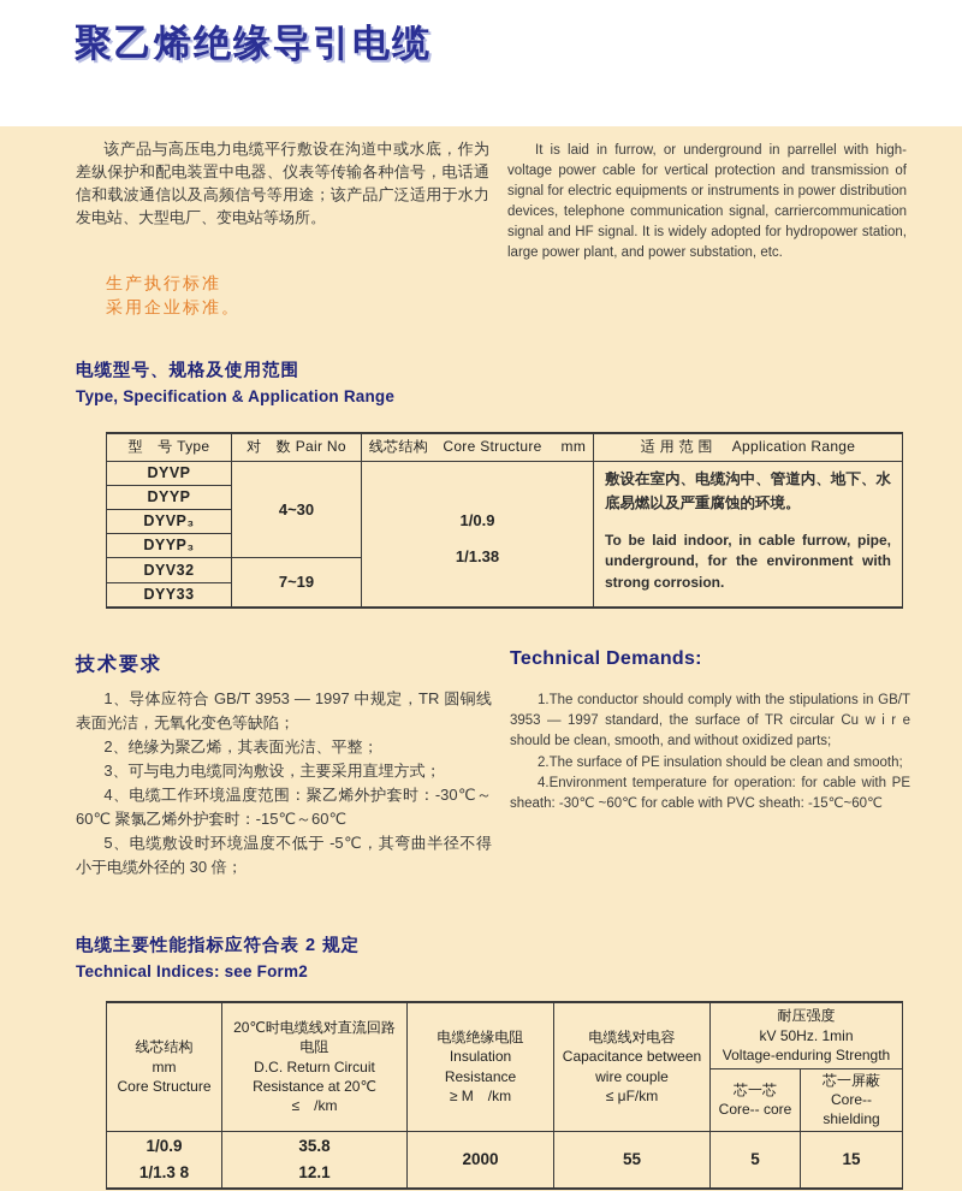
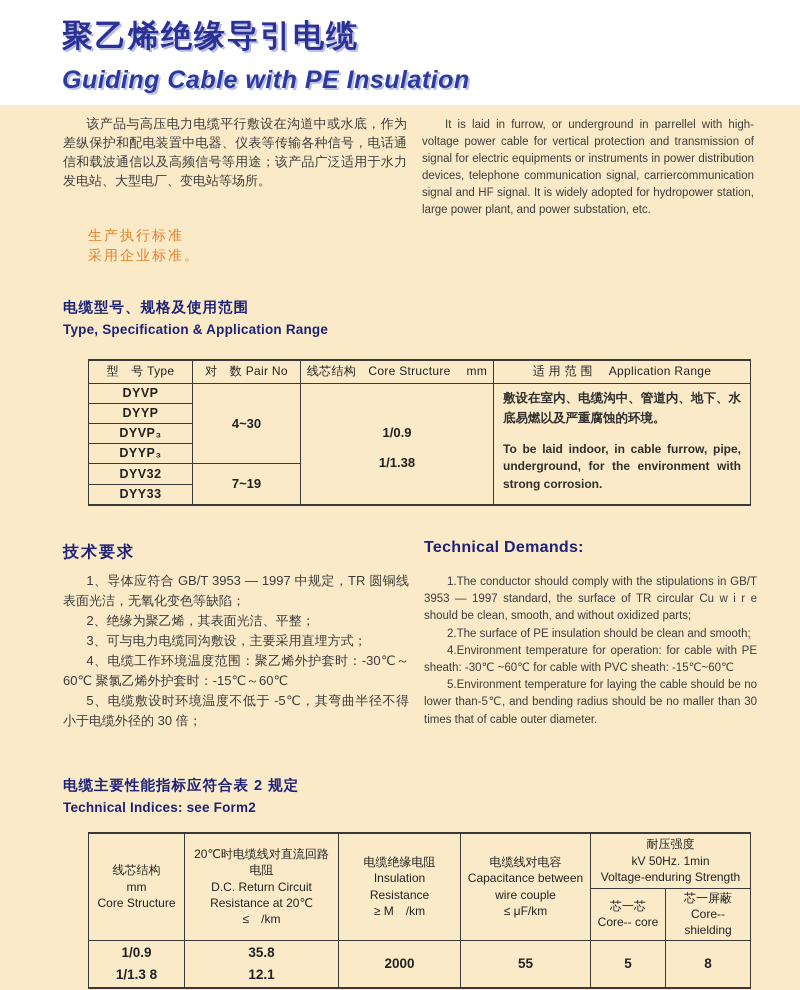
  聚乙烯绝缘导引电缆
+ Guiding Cable with PE Insulation
  该产品与高压电力电缆平行敷设在沟道中或水底，作为差纵保护和配电装置中电器、仪表等传输各种信号，电话通信和载波通信以及高频信号等用途；该产品广泛适用于水力发电站、大型电厂、变电站等场所。
  It is laid in furrow, or underground in parrellel with high-voltage power cable for vertical protection and transmission of signal for electric equipments or instruments in power distribution devices, telephone communication signal, carriercommunication signal and HF signal. It is widely adopted for hydropower station, large power plant, and power substation, etc.
  生产执行标准
  采用企业标准。
  电缆型号、规格及使用范围
  Type, Specification & Application Range
  型 号 Type	对 数 Pair No	线芯结构 Core Structure mm	适 用 范 围 Application Range
  DYVP	4~30	1/0.9 1/1.38	敷设在室内、电缆沟中、管道内、地下、水底易燃以及严重腐蚀的环境。 To be laid indoor, in cable furrow, pipe, underground, for the environment with strong corrosion.
  DYYP
  DYVP₃
  DYYP₃
  DYV32	7~19
  DYY33
  技术要求
  1、导体应符合 GB/T 3953 — 1997 中规定，TR 圆铜线表面光洁，无氧化变色等缺陷；
  2、绝缘为聚乙烯，其表面光洁、平整；
  3、可与电力电缆同沟敷设，主要采用直埋方式；
  4、电缆工作环境温度范围：聚乙烯外护套时：-30℃～60℃ 聚氯乙烯外护套时：-15℃～60℃
  5、电缆敷设时环境温度不低于 -5℃，其弯曲半径不得小于电缆外径的 30 倍；
  Technical Demands:
  1.The conductor should comply with the stipulations in GB/T 3953 — 1997 standard, the surface of TR circular Cu w i r e should be clean, smooth, and without oxidized parts;
  2.The surface of PE insulation should be clean and smooth;
  4.Environment temperature for operation: for cable with PE sheath: -30℃ ~60℃ for cable with PVC sheath: -15℃~60℃
+ 5.Environment temperature for laying the cable should be no lower than-5℃, and bending radius should be no maller than 30 times that of cable outer diameter.
  电缆主要性能指标应符合表 2 规定
  Technical Indices: see Form2
  线芯结构 mm Core Structure	20℃时电缆线对直流回路 电阻 D.C. Return Circuit Resistance at 20℃ ≤ /km	电缆绝缘电阻 Insulation Resistance ≥ M /km	电缆线对电容 Capacitance between wire couple ≤ μF/km	耐压强度 kV 50Hz. 1min Voltage-enduring Strength
  芯一芯 Core-- core	芯一屏蔽 Core--shielding
- 1/0.9 1/1.3 8	35.8 12.1	2000	55	5	15
+ 1/0.9 1/1.3 8	35.8 12.1	2000	55	5	8
